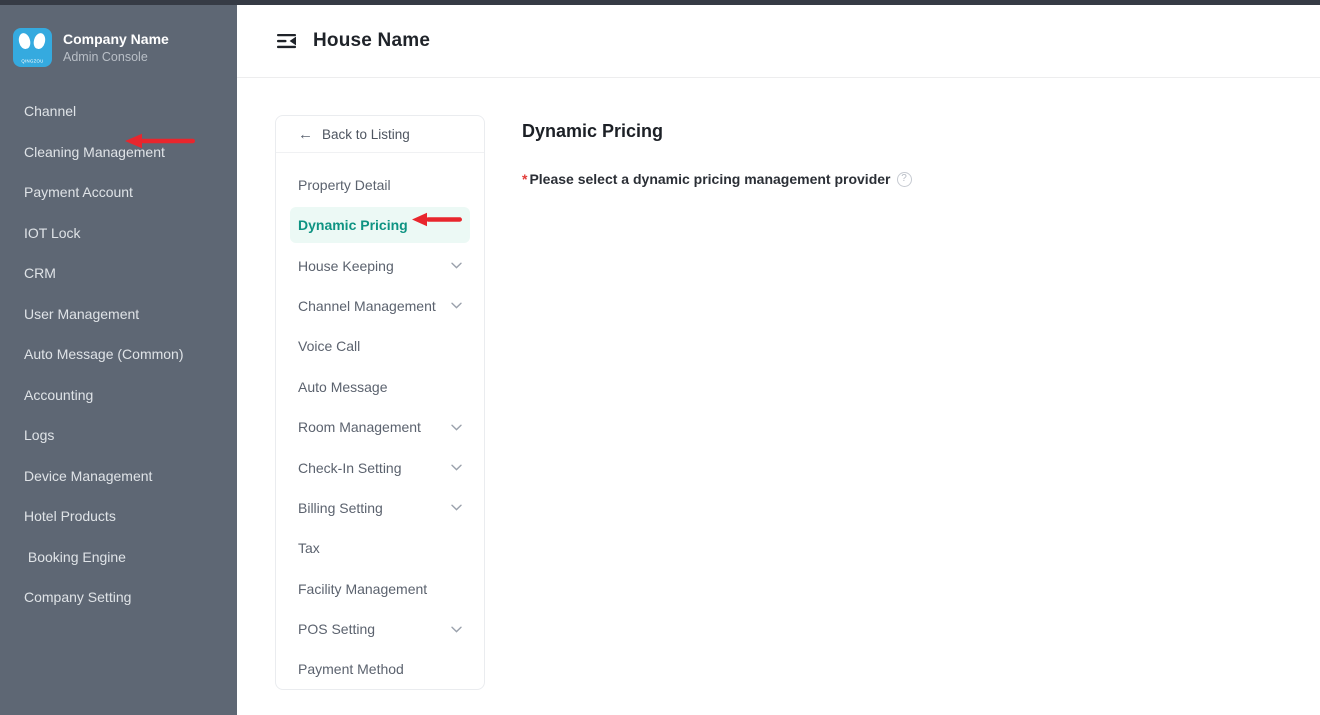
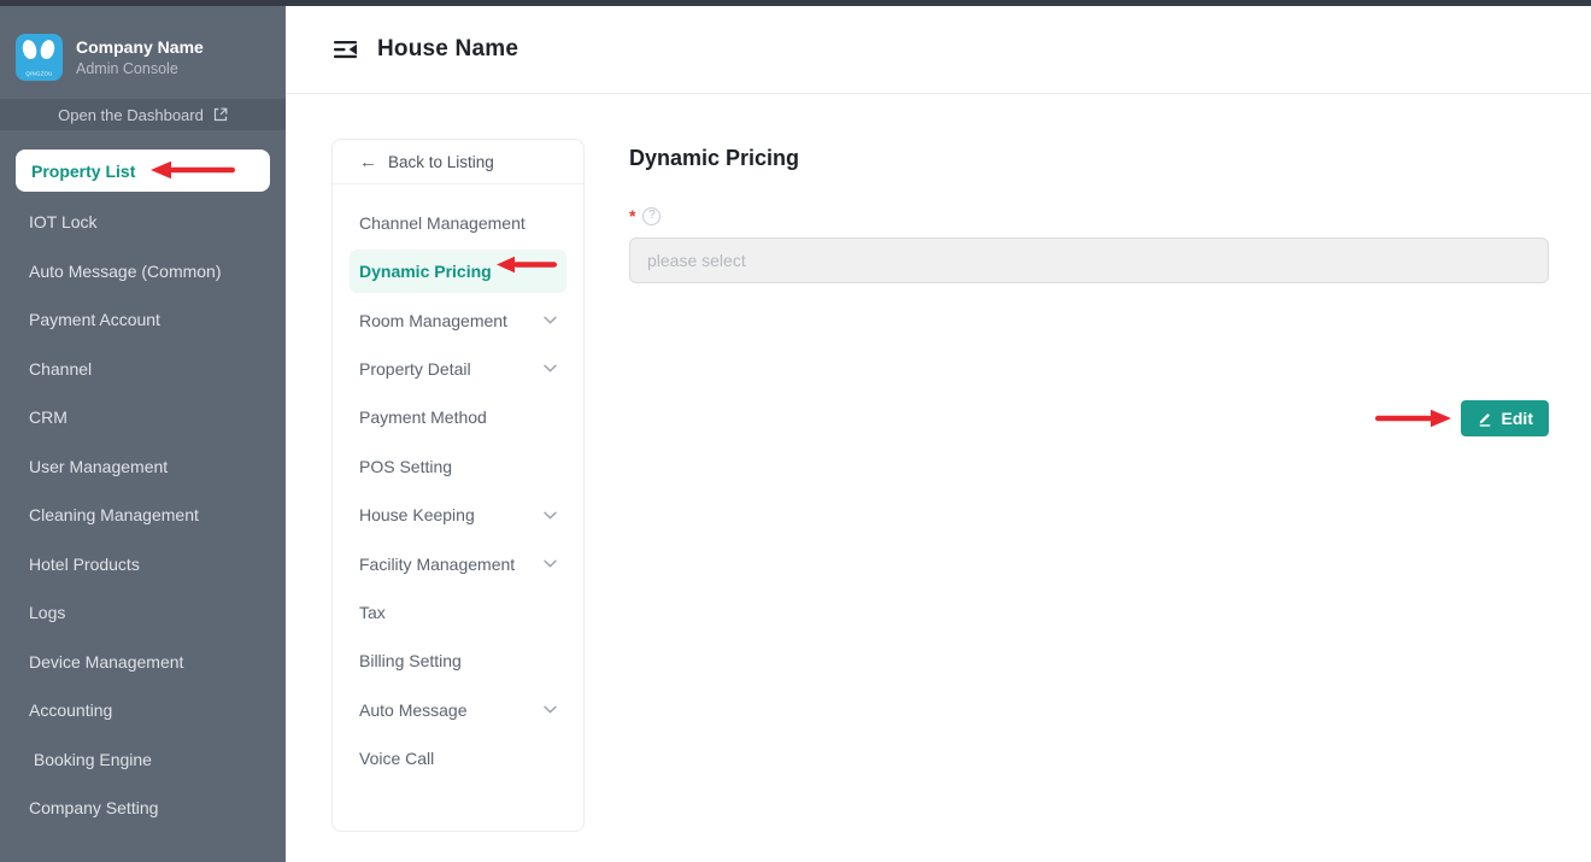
  Company Name
  Admin Console
+ Open the Dashboard
+ Property List
- Channel
+ IOT Lock
- Cleaning Management
+ Auto Message (Common)
  Payment Account
- IOT Lock
+ Channel
  CRM
  User Management
- Auto Message (Common)
+ Cleaning Management
- Accounting
+ Hotel Products
  Logs
  Device Management
- Hotel Products
+ Accounting
  Booking Engine
  Company Setting
  House Name
  ←
  Back to Listing
- Property Detail
+ Channel Management
  Dynamic Pricing
- House Keeping
+ Room Management
- Channel Management
+ Property Detail
- Voice Call
+ Payment Method
- Auto Message
+ POS Setting
- Room Management
+ House Keeping
- Check-In Setting
- Billing Setting
+ Facility Management
  Tax
- Facility Management
+ Billing Setting
- POS Setting
+ Auto Message
- Payment Method
+ Voice Call
  Dynamic Pricing
  *
- Please select a dynamic pricing management provider
  ?
+ please select
+ Edit
